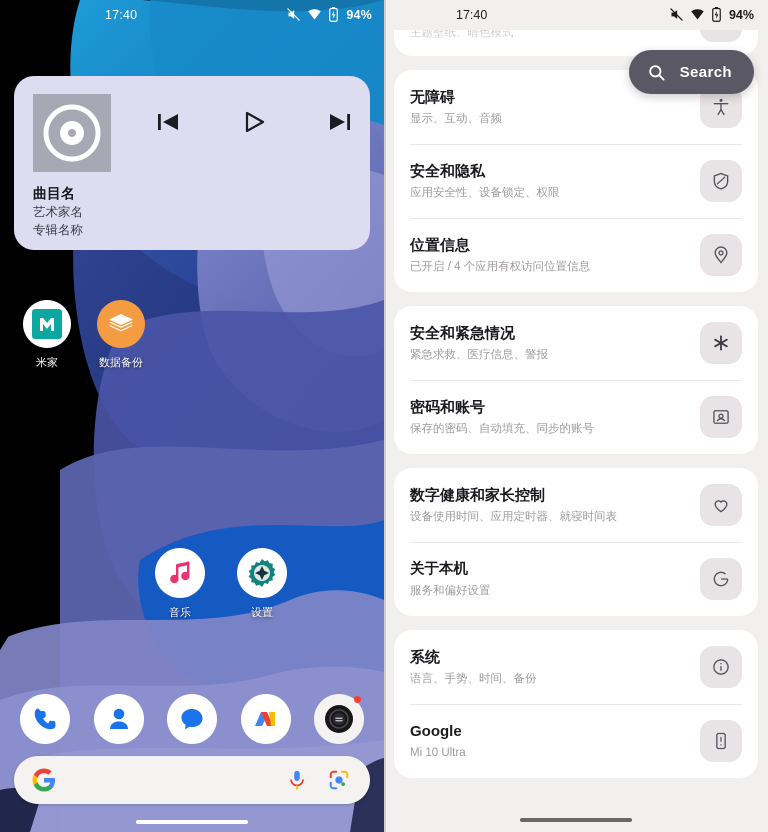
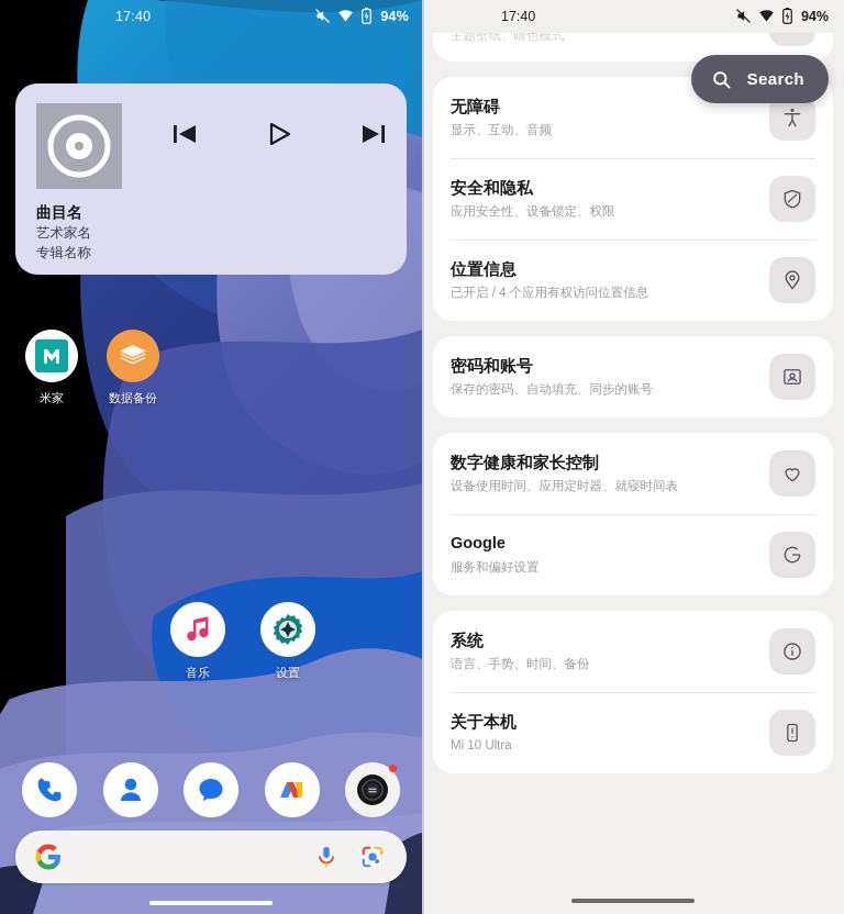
  17:40
  94%
  曲目名
  艺术家名
  专辑名称
  米家
  数据备份
  音乐
  设置
  主题壁纸、暗色模式
  无障碍
  显示、互动、音频
  安全和隐私
  应用安全性、设备锁定、权限
  位置信息
  已开启 / 4 个应用有权访问位置信息
- 安全和紧急情况
- 紧急求救、医疗信息、警报
  密码和账号
  保存的密码、自动填充、同步的账号
  数字健康和家长控制
  设备使用时间、应用定时器、就寝时间表
- 关于本机
+ Google
  服务和偏好设置
  系统
  语言、手势、时间、备份
- Google
+ 关于本机
  Mi 10 Ultra
  17:40
  94%
  Search
